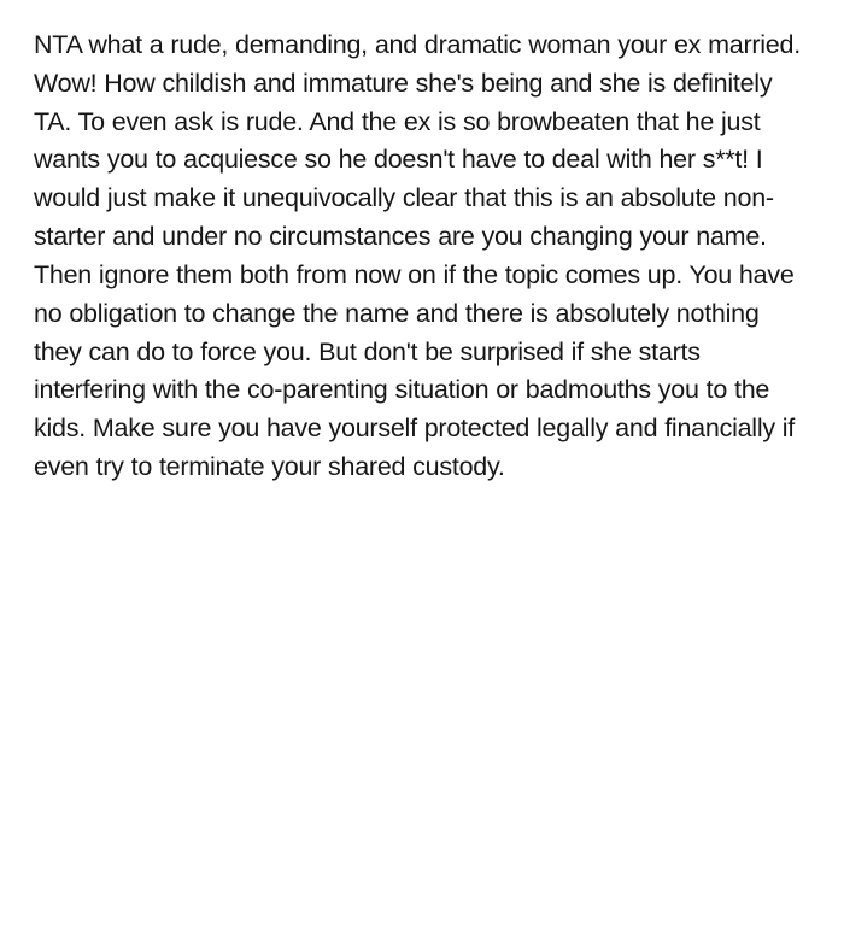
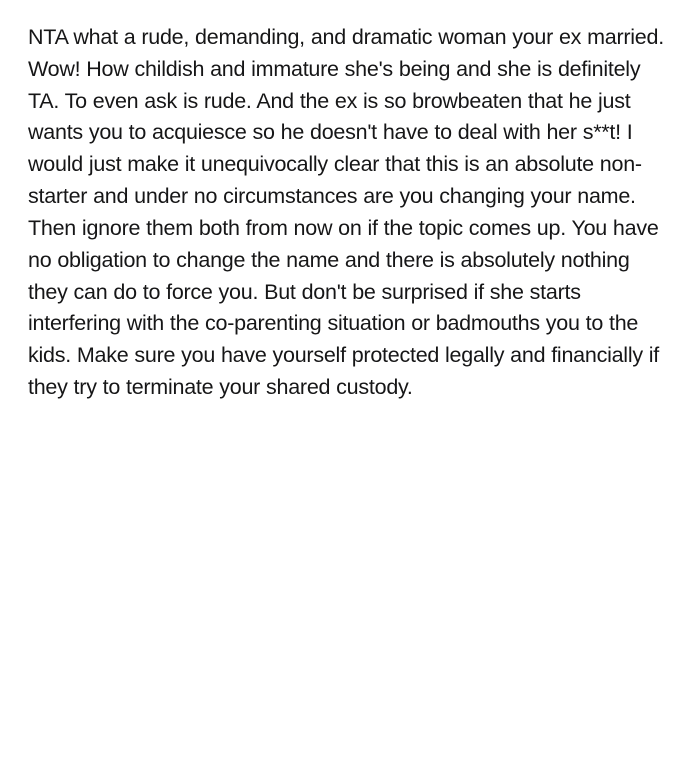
- NTA what a rude, demanding, and dramatic woman your ex married. Wow! How childish and immature she's being and she is definitely TA. To even ask is rude. And the ex is so browbeaten that he just wants you to acquiesce so he doesn't have to deal with her s**t! I would just make it unequivocally clear that this is an absolute non-starter and under no circumstances are you changing your name. Then ignore them both from now on if the topic comes up. You have no obligation to change the name and there is absolutely nothing they can do to force you. But don't be surprised if she starts interfering with the co-parenting situation or badmouths you to the kids. Make sure you have yourself protected legally and financially if even try to terminate your shared custody.
+ NTA what a rude, demanding, and dramatic woman your ex married. Wow! How childish and immature she's being and she is definitely TA. To even ask is rude. And the ex is so browbeaten that he just wants you to acquiesce so he doesn't have to deal with her s**t! I would just make it unequivocally clear that this is an absolute non-starter and under no circumstances are you changing your name. Then ignore them both from now on if the topic comes up. You have no obligation to change the name and there is absolutely nothing they can do to force you. But don't be surprised if she starts interfering with the co-parenting situation or badmouths you to the kids. Make sure you have yourself protected legally and financially if they try to terminate your shared custody.
